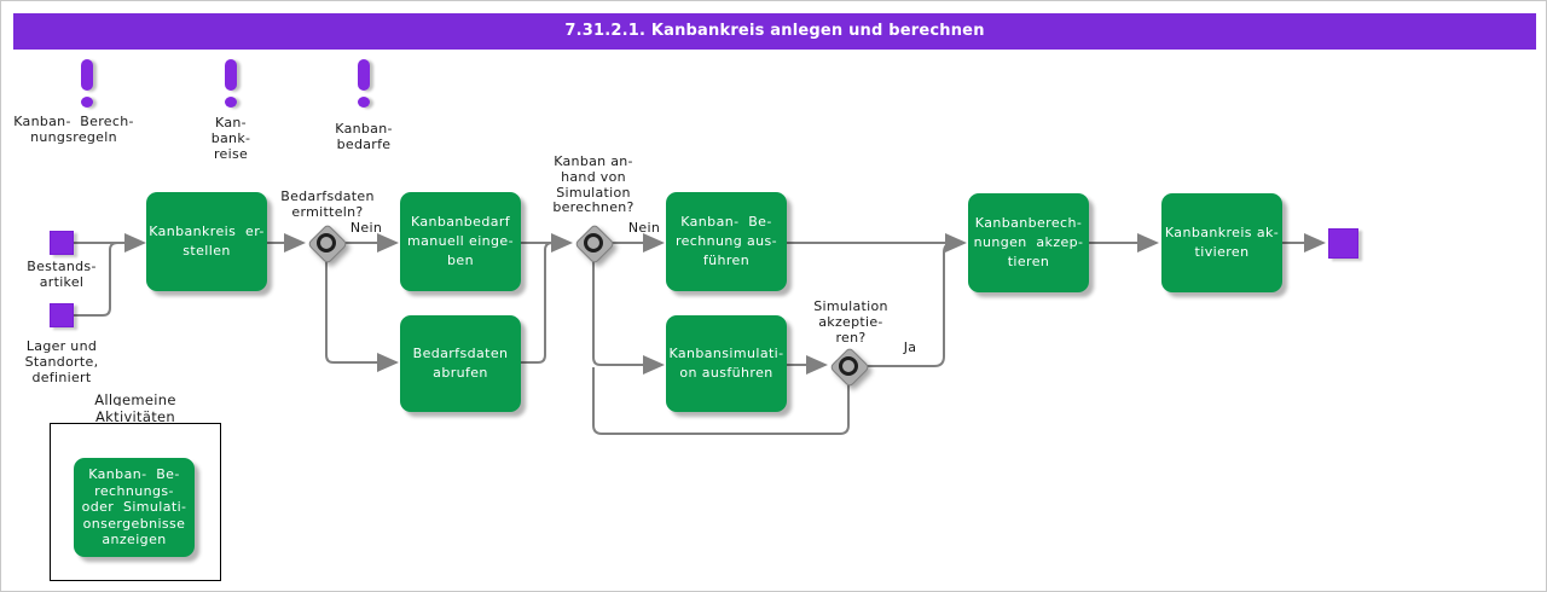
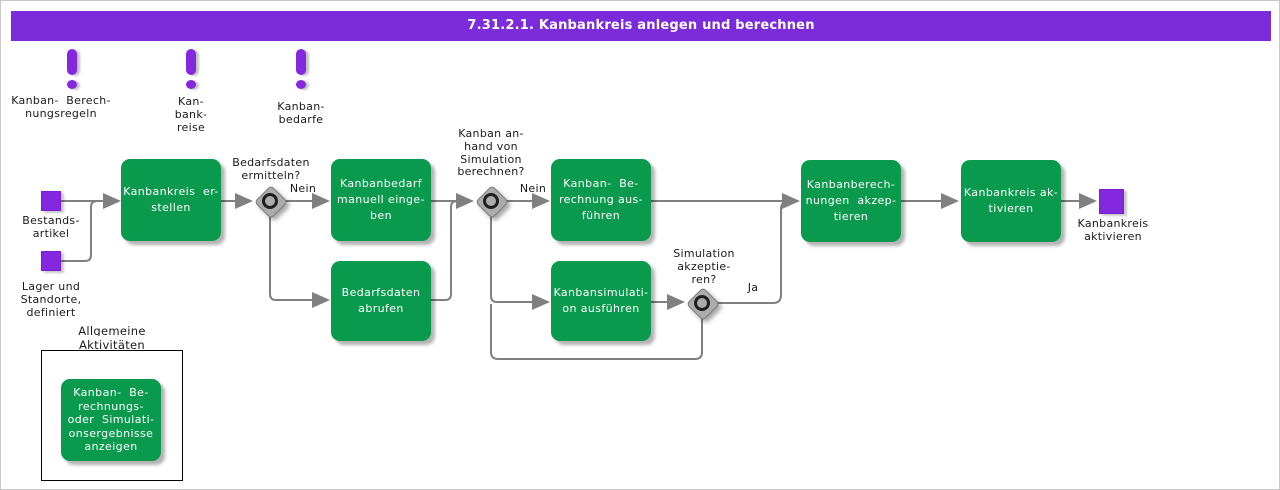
  7.31.2.1. Kanbankreis anlegen und berechnen
  Kanban- Berech-
  nungsregeln
  Kan-
  bank-
  reise
  Kanban-
  bedarfe
  Bestands-
  artikel
  Lager und
  Standorte,
  definiert
  Kanbankreis er-
  stellen
  Kanbanbedarf
  manuell einge-
  ben
  Bedarfsdaten
  abrufen
  Kanban- Be-
  rechnung aus-
  führen
  Kanbansimulati-
  on ausführen
  Kanbanberech-
  nungen akzep-
  tieren
  Kanbankreis ak-
  tivieren
  Bedarfsdaten
  ermitteln?
  Kanban an-
  hand von
  Simulation
  berechnen?
  Simulation
  akzeptie-
  ren?
  Nein
  Nein
  Ja
+ Kanbankreis
+ aktivieren
  Allgemeine
  Aktivitäten
  Kanban- Be-
  rechnungs-
  oder Simulati-
  onsergebnisse
  anzeigen
